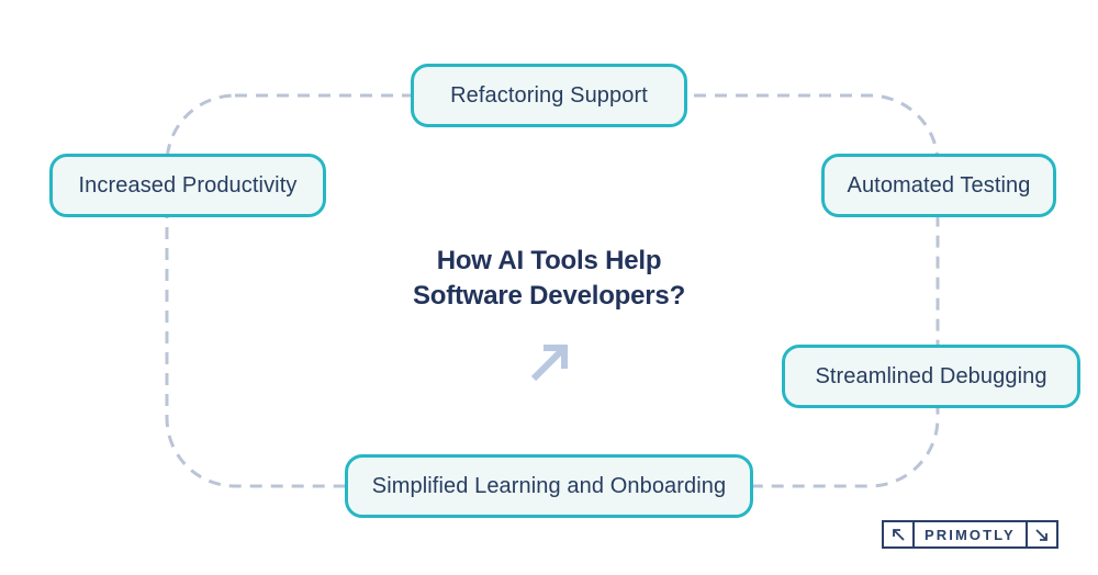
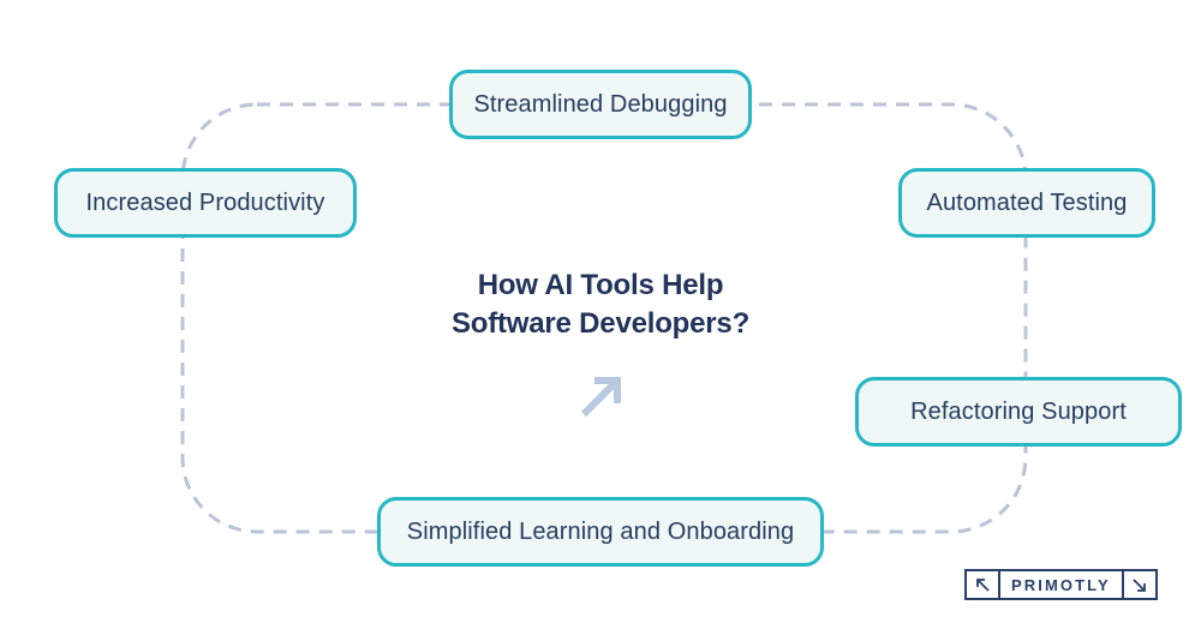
- Refactoring Support
+ Streamlined Debugging
  Increased Productivity
  Automated Testing
- Streamlined Debugging
+ Refactoring Support
  Simplified Learning and Onboarding
  How AI Tools Help
  Software Developers?
  PRIMOTLY
